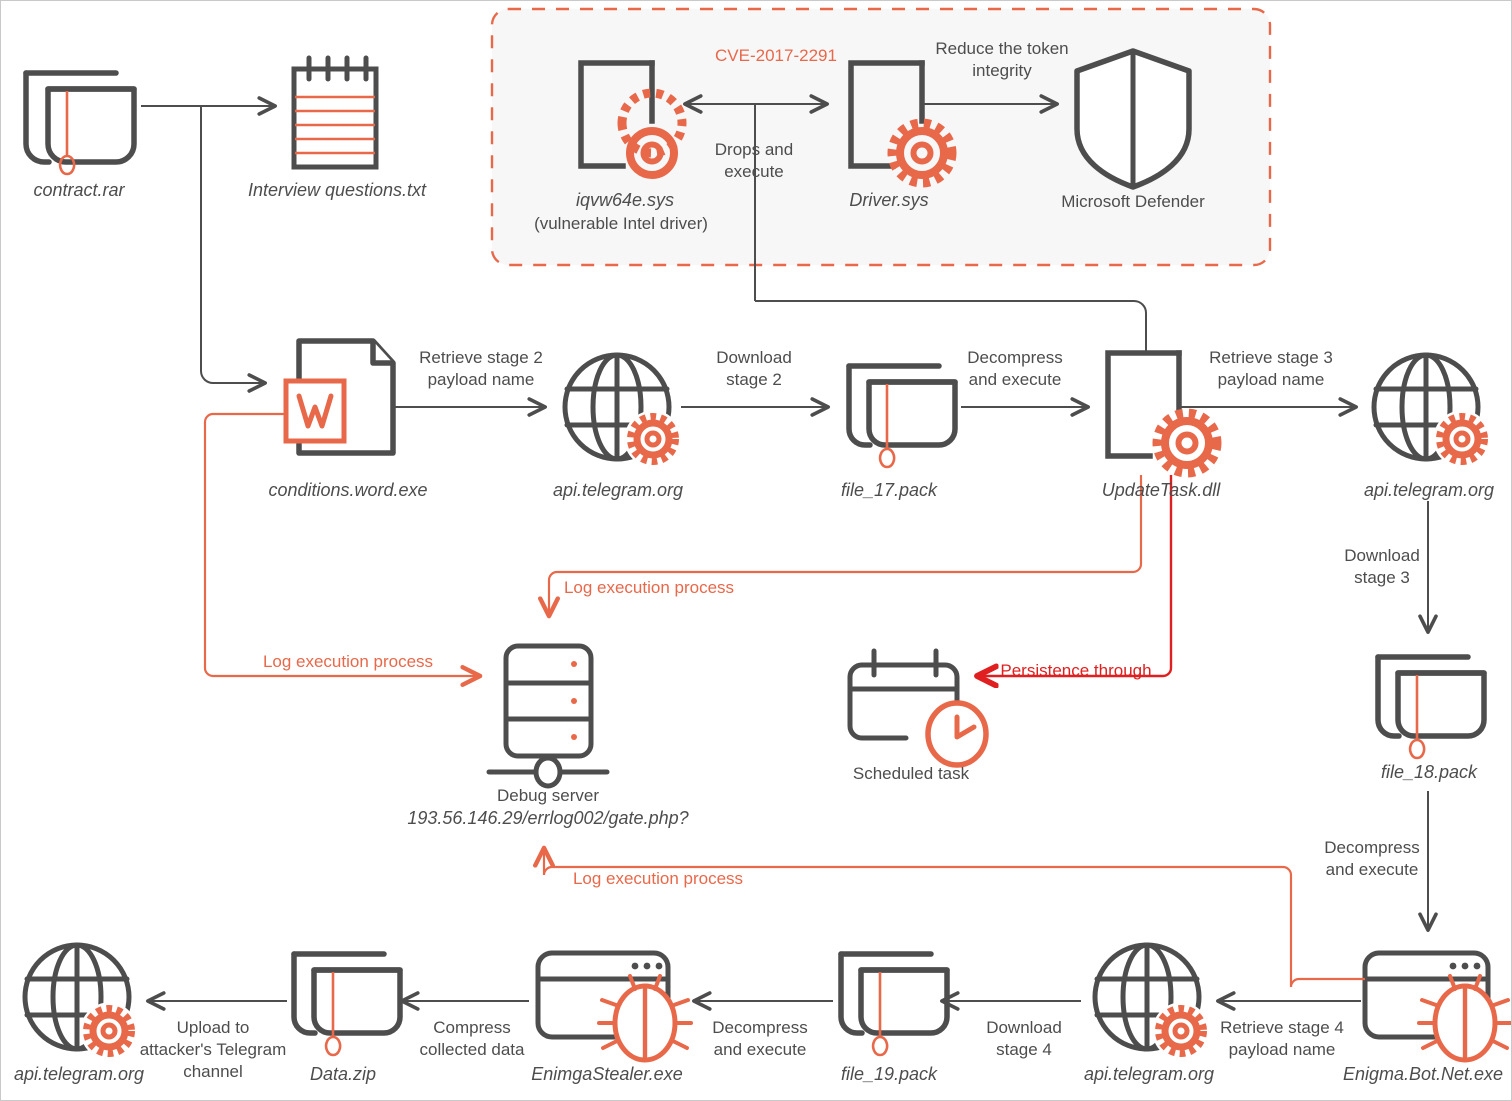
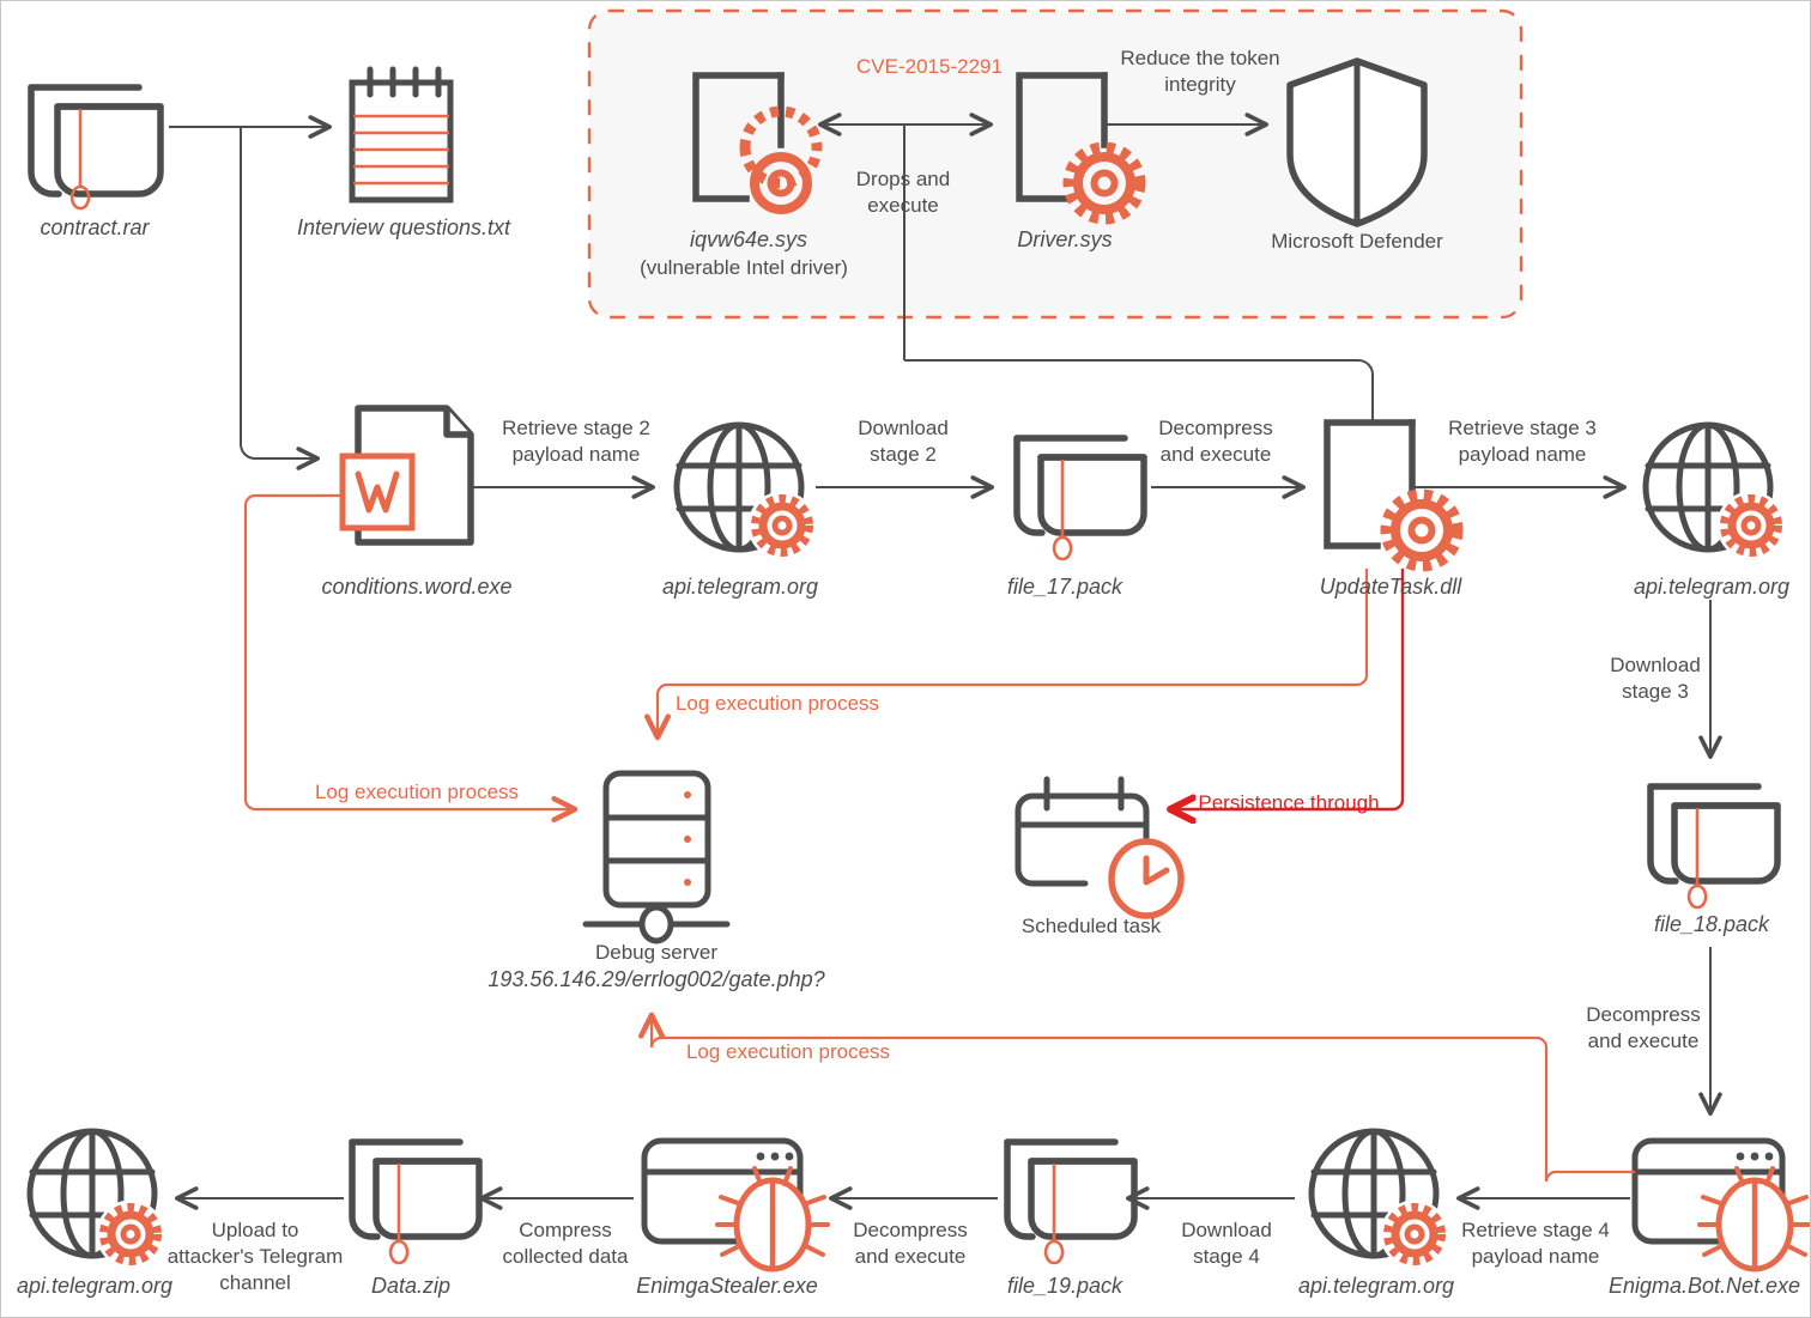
  contract.rar
  Interview questions.txt
  iqvw64e.sys
  (vulnerable Intel driver)
  Driver.sys
  Microsoft Defender
  conditions.word.exe
  api.telegram.org
  file_17.pack
  UpdateTask.dll
  api.telegram.org
  file_18.pack
  Debug server
  193.56.146.29/errlog002/gate.php?
  Scheduled task
  Enigma.Bot.Net.exe
  api.telegram.org
  file_19.pack
  EnimgaStealer.exe
  Data.zip
  api.telegram.org
- CVE-2017-2291
+ CVE-2015-2291
  Drops and
  execute
  Reduce the token
  integrity
  Retrieve stage 2
  payload name
  Download
  stage 2
  Decompress
  and execute
  Retrieve stage 3
  payload name
  Download
  stage 3
  Decompress
  and execute
  Retrieve stage 4
  payload name
  Download
  stage 4
  Decompress
  and execute
  Compress
  collected data
  Upload to
  attacker's Telegram
  channel
  Log execution process
  Log execution process
  Log execution process
  Persistence through
